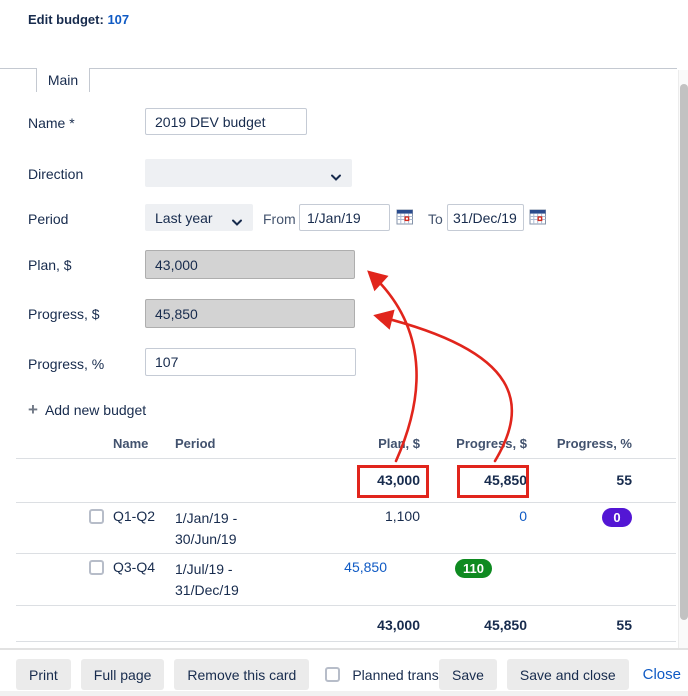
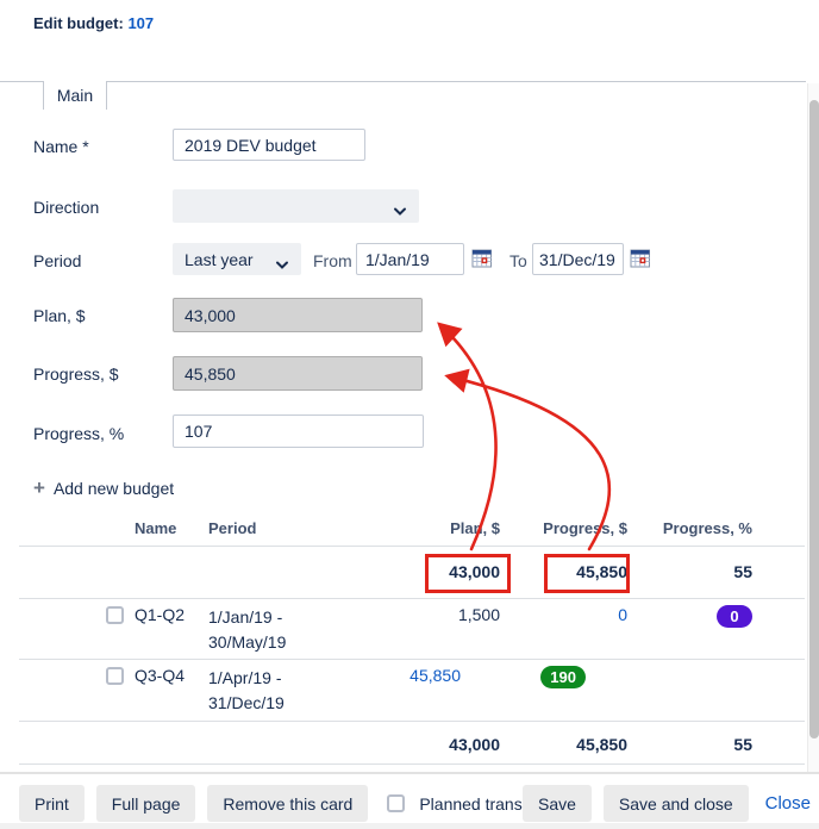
  Edit budget: 107
  Main
  Name *
  2019 DEV budget
  Direction
  Period
  Last year
  From
  1/Jan/19
  To
  31/Dec/19
  Plan, $
  43,000
  Progress, $
  45,850
  Progress, %
  107
  +
  Add new budget
  Name
  Period
  Plan, $
  Progress, $
  Progress, %
  43,000
  45,850
  55
  Q1-Q2
  1/Jan/19 -
- 30/Jun/19
+ 30/May/19
- 1,100
+ 1,500
  0
  0
  Q3-Q4
- 1/Jul/19 -
+ 1/Apr/19 -
  31/Dec/19
  45,850
- 110
+ 190
  43,000
  45,850
  55
  Print
  Full page
  Remove this card
  Save
  Save and close
  Close
